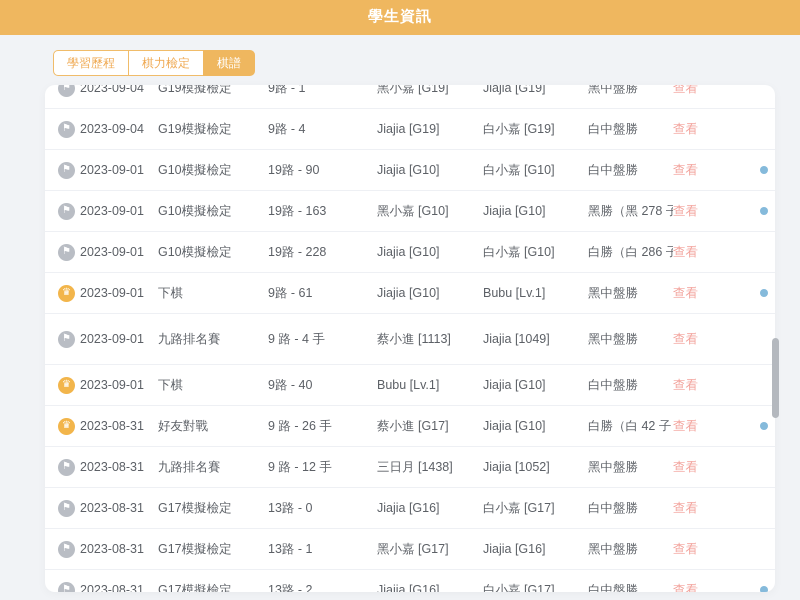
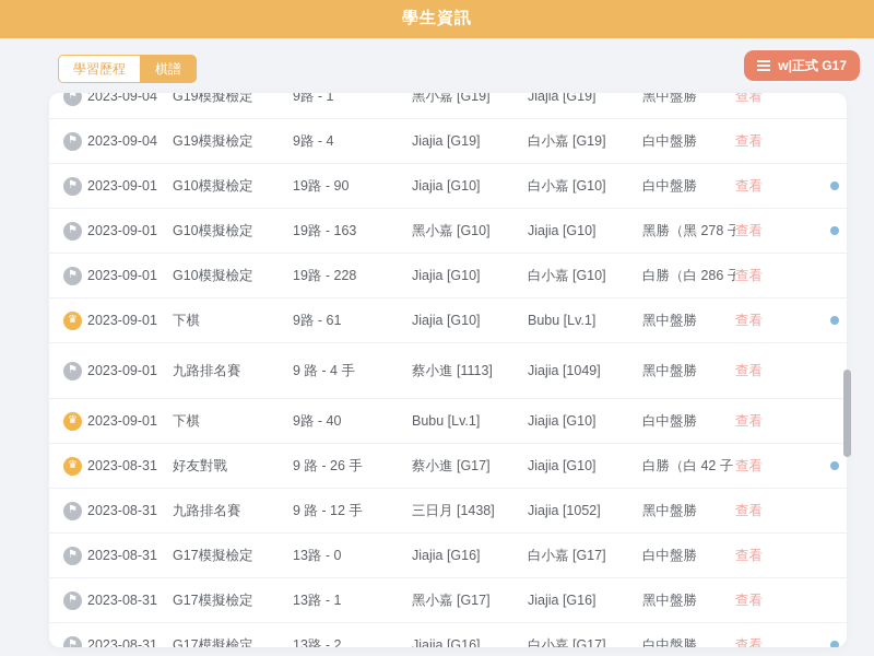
  學生資訊
  學習歷程
- 棋力檢定
  棋譜
+ w|正式 G17
  ⚑
  2023-09-04
  G19模擬檢定
  9路 - 1
  黑小嘉 [G19]
  Jiajia [G19]
  黑中盤勝
  查看
  ⚑
  2023-09-04
  G19模擬檢定
  9路 - 4
  Jiajia [G19]
  白小嘉 [G19]
  白中盤勝
  查看
  ⚑
  2023-09-01
  G10模擬檢定
  19路 - 90
  Jiajia [G10]
  白小嘉 [G10]
  白中盤勝
  查看
  ⚑
  2023-09-01
  G10模擬檢定
  19路 - 163
  黑小嘉 [G10]
  Jiajia [G10]
  黑勝（黑 278 子
  查看
  ⚑
  2023-09-01
  G10模擬檢定
  19路 - 228
  Jiajia [G10]
  白小嘉 [G10]
  白勝（白 286 子
  查看
  ♛
  2023-09-01
  下棋
  9路 - 61
  Jiajia [G10]
  Bubu [Lv.1]
  黑中盤勝
  查看
  ⚑
  2023-09-01
  九路排名賽
  9 路 - 4 手
  蔡小進 [1113]
  Jiajia [1049]
  黑中盤勝
  查看
  ♛
  2023-09-01
  下棋
  9路 - 40
  Bubu [Lv.1]
  Jiajia [G10]
  白中盤勝
  查看
  ♛
  2023-08-31
  好友對戰
  9 路 - 26 手
  蔡小進 [G17]
  Jiajia [G10]
  白勝（白 42 子
  查看
  ⚑
  2023-08-31
  九路排名賽
  9 路 - 12 手
  三日月 [1438]
  Jiajia [1052]
  黑中盤勝
  查看
  ⚑
  2023-08-31
  G17模擬檢定
  13路 - 0
  Jiajia [G16]
  白小嘉 [G17]
  白中盤勝
  查看
  ⚑
  2023-08-31
  G17模擬檢定
  13路 - 1
  黑小嘉 [G17]
  Jiajia [G16]
  黑中盤勝
  查看
  ⚑
  2023-08-31
  G17模擬檢定
  13路 - 2
  Jiajia [G16]
  白小嘉 [G17]
  白中盤勝
  查看
